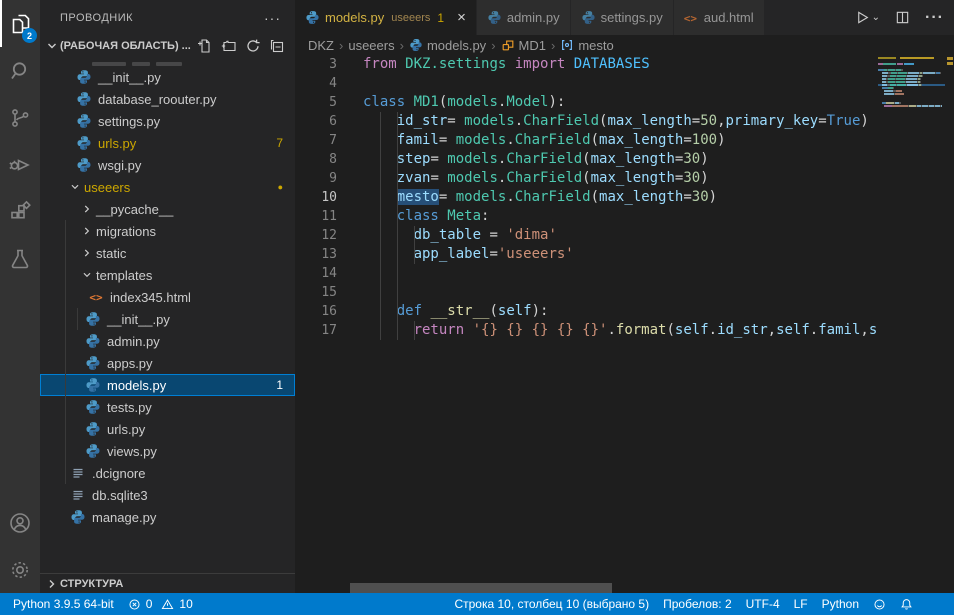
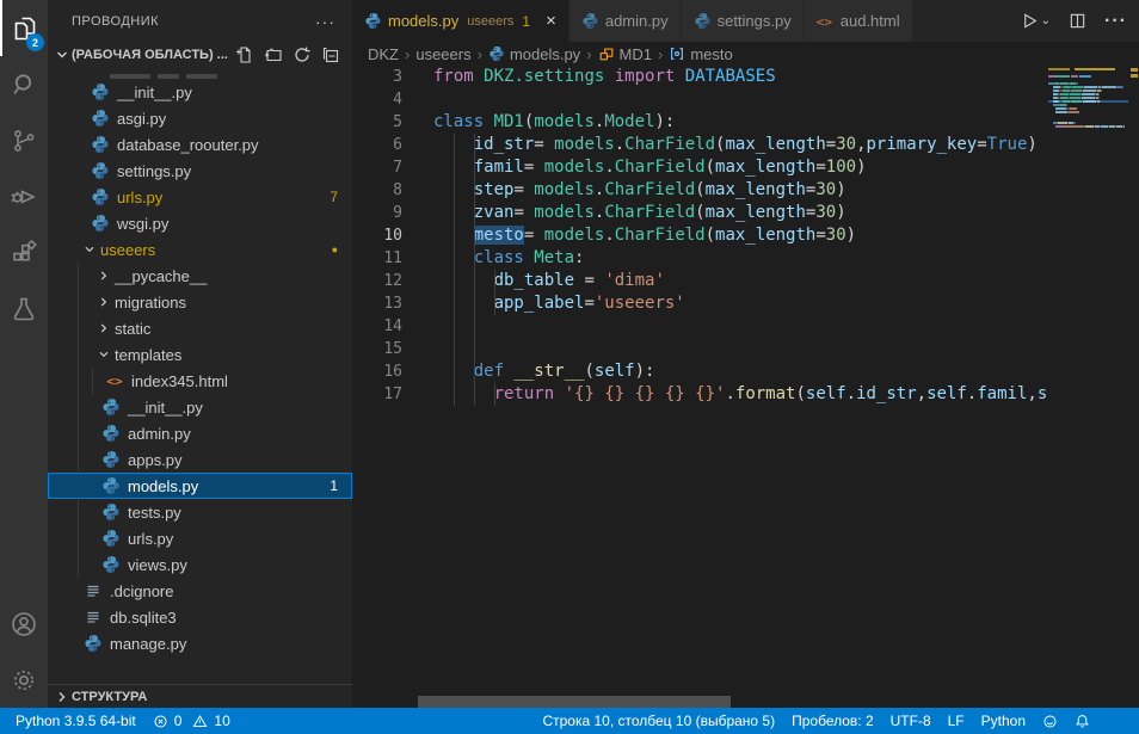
  2
  ПРОВОДНИК
  ···
  (РАБОЧАЯ ОБЛАСТЬ) ...
  __init__.py
+ asgi.py
  database_roouter.py
  settings.py
  urls.py
  7
  wsgi.py
  useeers
  ●
  __pycache__
  migrations
  static
  templates
  <>
  index345.html
  __init__.py
  admin.py
  apps.py
  models.py
  1
  tests.py
  urls.py
  views.py
  .dcignore
  db.sqlite3
  manage.py
  СТРУКТУРА
  models.py
  useeers
  1
  ×
  admin.py
  settings.py
  <>
  aud.html
  ⌄
  ···
  DKZ
  ›
  useeers
  ›
  models.py
  ›
  MD1
  ›
  mesto
  3
  from DKZ.settings import DATABASES
  4
  5
  class MD1(models.Model):
  6
- id_str= models.CharField(max_length=50,primary_key=True)
+ id_str= models.CharField(max_length=30,primary_key=True)
  7
  famil= models.CharField(max_length=100)
  8
  step= models.CharField(max_length=30)
  9
  zvan= models.CharField(max_length=30)
  10
  mesto= models.CharField(max_length=30)
  11
  class Meta:
  12
  db_table = 'dima'
  13
  app_label='useeers'
  14
  15
  16
  def __str__(self):
  17
  return '{} {} {} {} {}'.format(self.id_str,self.famil,s
  Python 3.9.5 64-bit
  0
  10
  Строка 10, столбец 10 (выбрано 5)
  Пробелов: 2
- UTF-4
+ UTF-8
  LF
  Python
